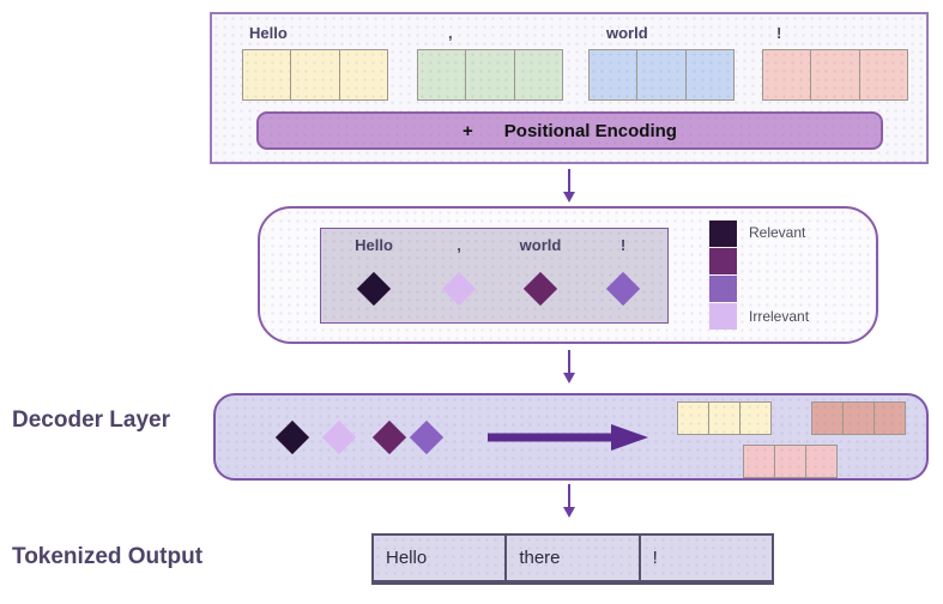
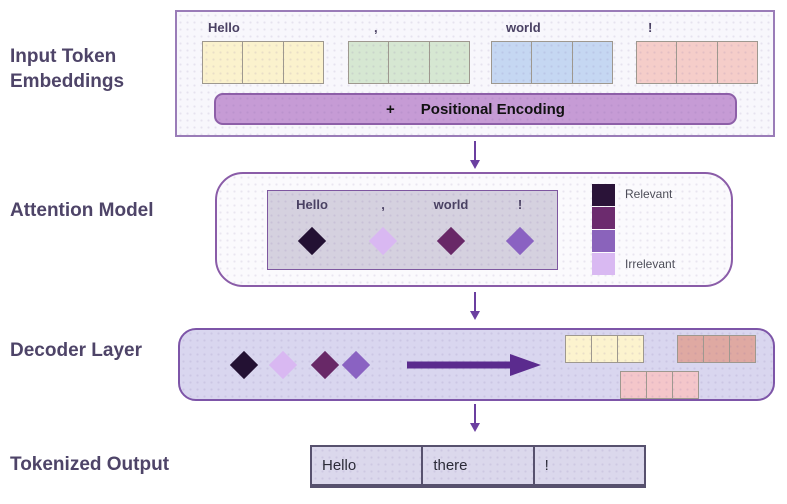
+ Input Token Embeddings
+ Attention Model
  Decoder Layer
  Tokenized Output
  Hello
  ,
  world
  !
  +
  Positional Encoding
  Hello
  ,
  world
  !
  Relevant
  Irrelevant
  Hello
  there
  !
